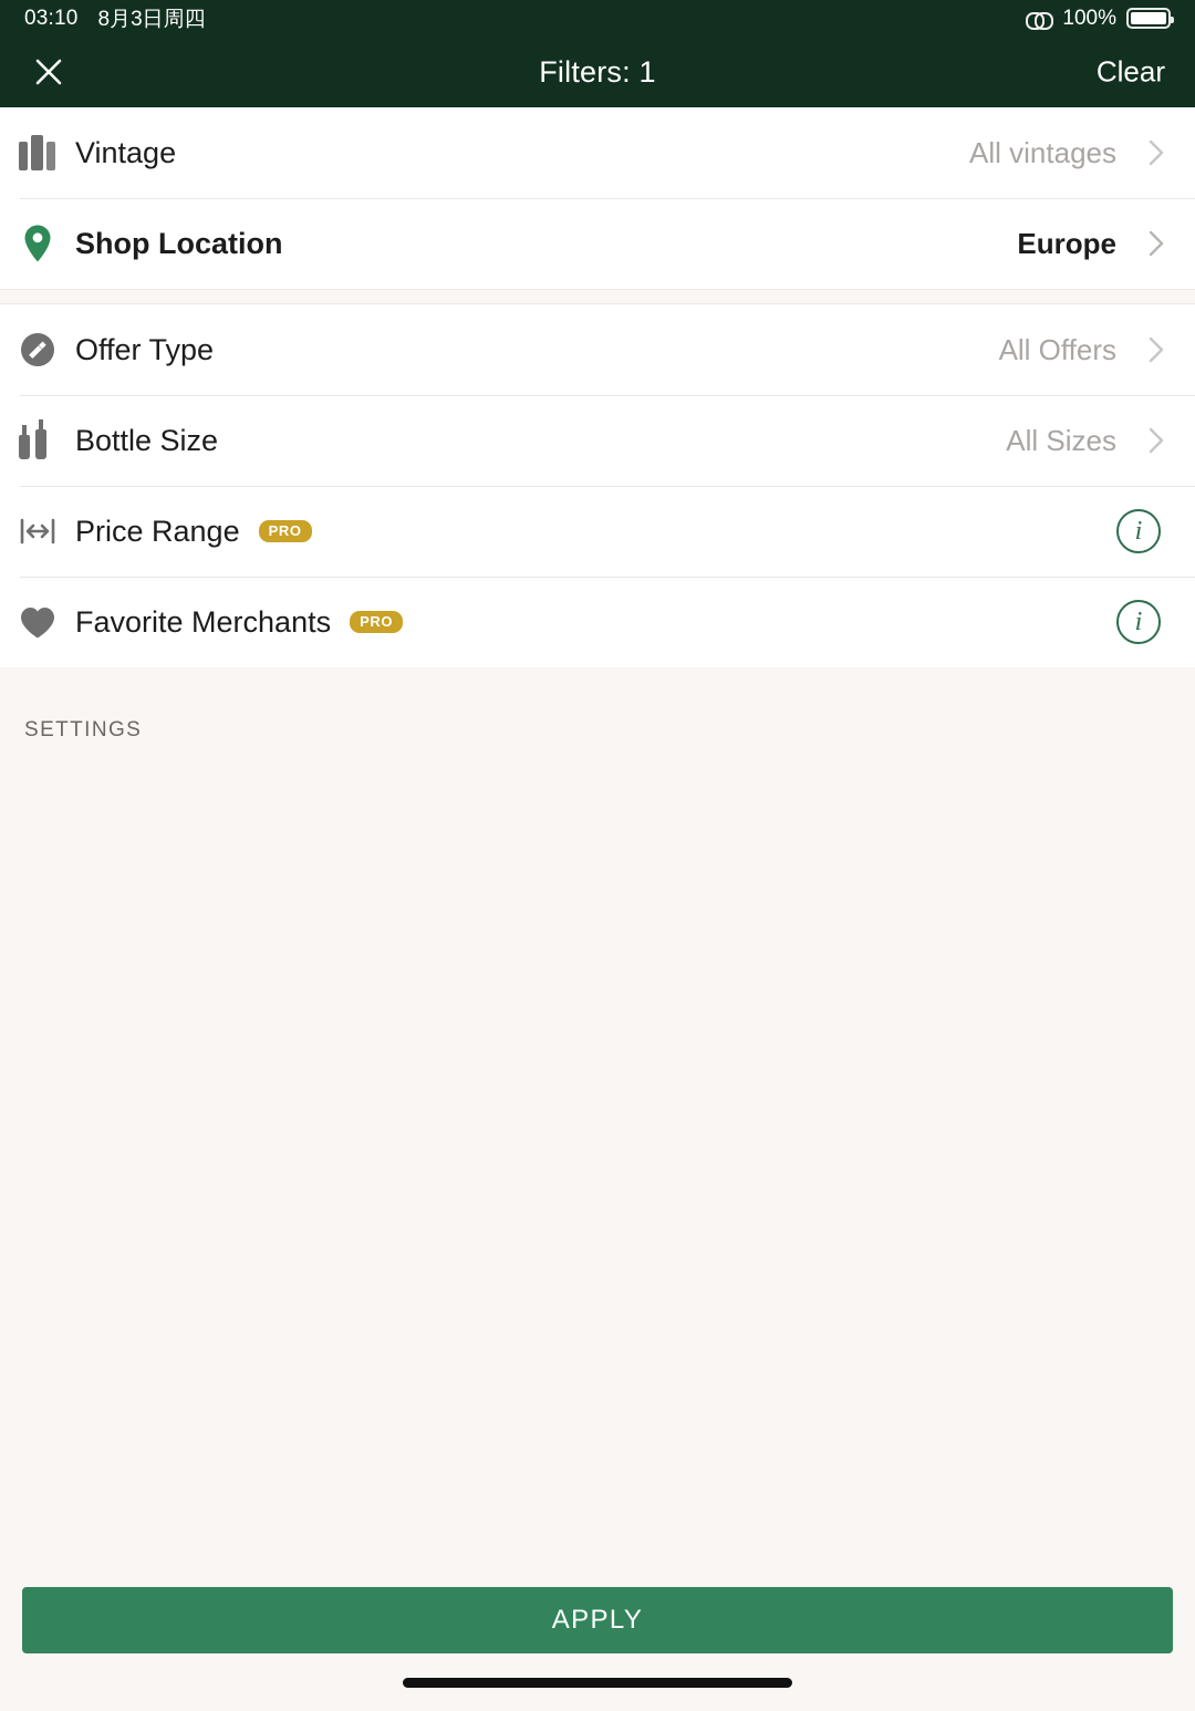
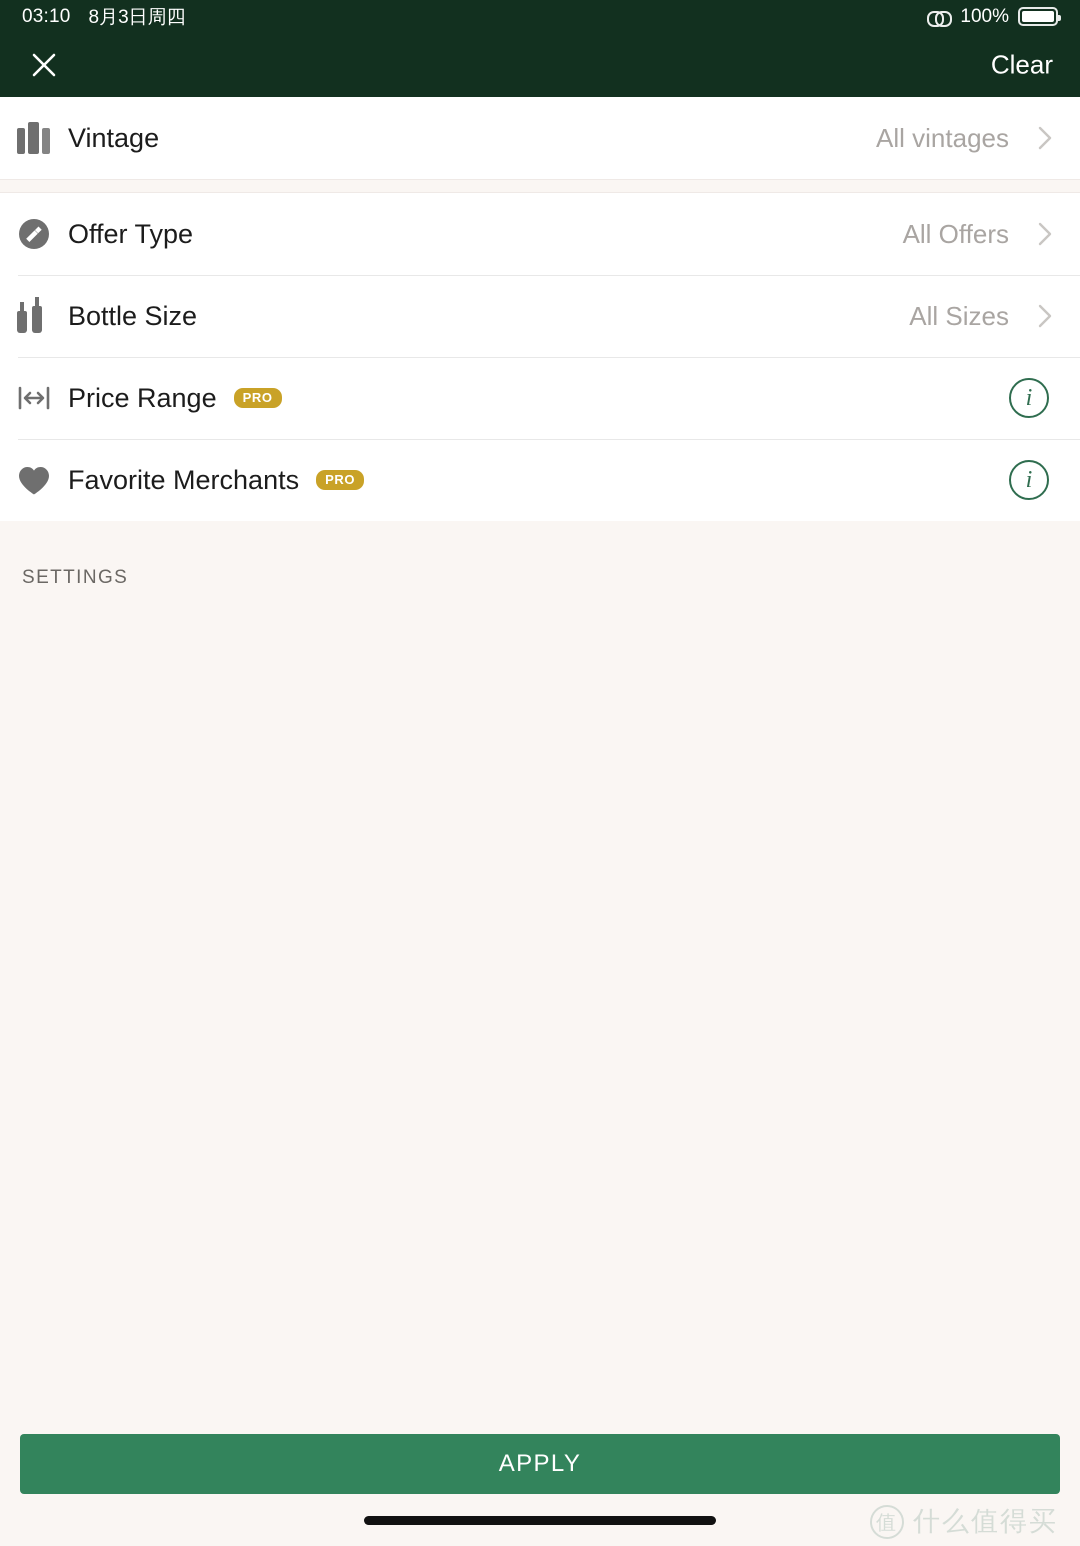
  03:10
  8月3日周四
  100%
- Filters: 1
  Clear
  Vintage
  All vintages
- Shop Location
- Europe
  Offer Type
  All Offers
  Bottle Size
  All Sizes
  Price Range
  PRO
  i
  Favorite Merchants
  PRO
  i
  SETTINGS
  APPLY
+ 值
+ 什么值得买
